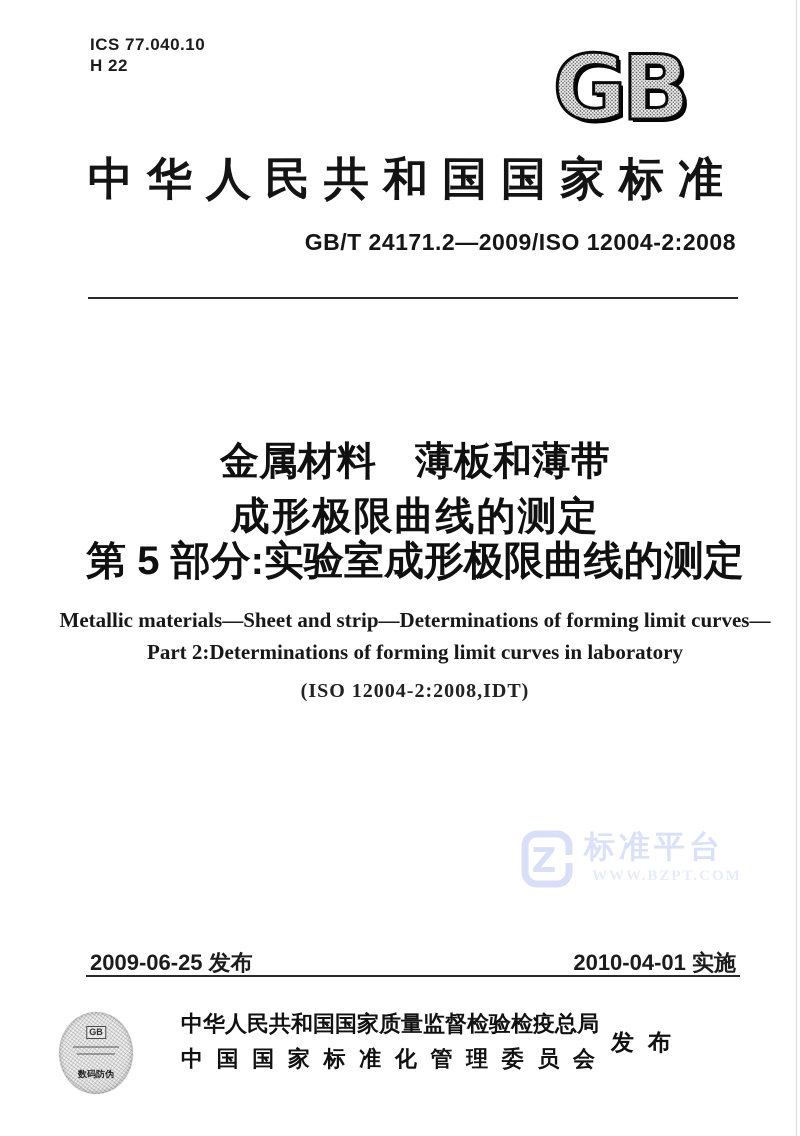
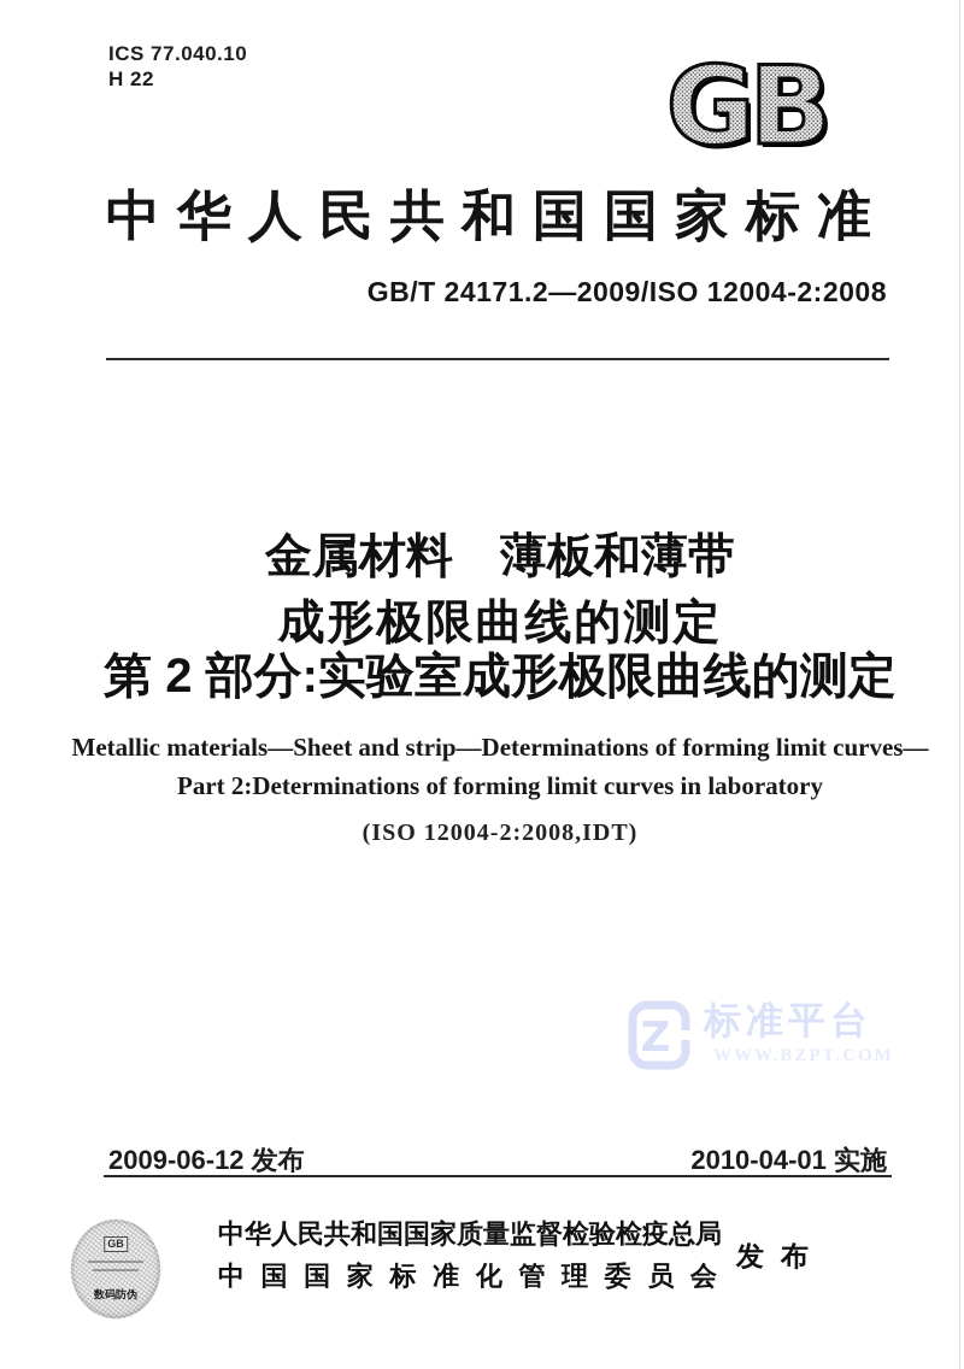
  ICS 77.040.10
  H 22
  GB
  中华人民共和国国家标准
  GB/T 24171.2—2009/ISO 12004-2:2008
  金属材料 薄板和薄带
  成形极限曲线的测定
- 第 5 部分:实验室成形极限曲线的测定
+ 第 2 部分:实验室成形极限曲线的测定
  Metallic materials—Sheet and strip—Determinations of forming limit curves—
  Part 2:Determinations of forming limit curves in laboratory
  (ISO 12004-2:2008,IDT)
  Z
  标准平台
  WWW.BZPT.COM
- 2009-06-25 发布
+ 2009-06-12 发布
  2010-04-01 实施
  GB
  数码防伪
  中华人民共和国国家质量监督检验检疫总局
  中国国家标准化管理委员会
  发布
